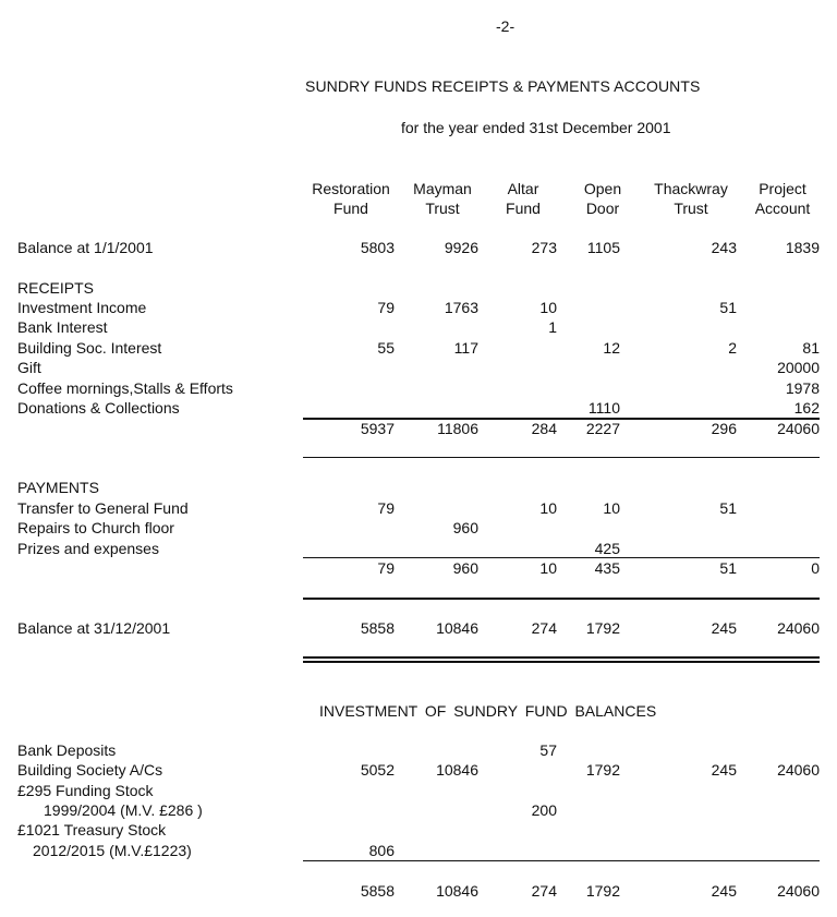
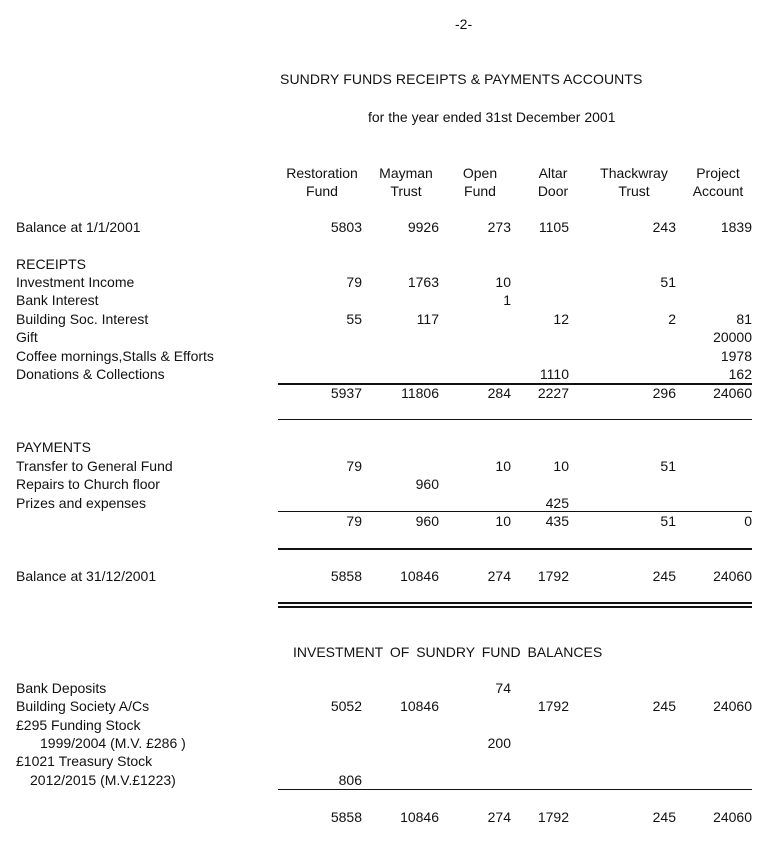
  -2-
  SUNDRY FUNDS RECEIPTS & PAYMENTS ACCOUNTS
  for the year ended 31st December 2001
  Restoration
  Fund
  Mayman
  Trust
- Altar
+ Open
  Fund
- Open
+ Altar
  Door
  Thackwray
  Trust
  Project
  Account
  Balance at 1/1/2001
  5803
  9926
  273
  1105
  243
  1839
  RECEIPTS
  Investment Income
  79
  1763
  10
  51
  Bank Interest
  1
  Building Soc. Interest
  55
  117
  12
  2
  81
  Gift
  20000
  Coffee mornings,Stalls & Efforts
  1978
  Donations & Collections
  1110
  162
  5937
  11806
  284
  2227
  296
  24060
  PAYMENTS
  Transfer to General Fund
  79
  10
  10
  51
  Repairs to Church floor
  960
  Prizes and expenses
  425
  79
  960
  10
  435
  51
  0
  Balance at 31/12/2001
  5858
  10846
  274
  1792
  245
  24060
  Bank Deposits
- 57
+ 74
  Building Society A/Cs
  5052
  10846
  1792
  245
  24060
  £295 Funding Stock
  1999/2004 (M.V. £286 )
  200
  £1021 Treasury Stock
  2012/2015 (M.V.£1223)
  806
  5858
  10846
  274
  1792
  245
  24060
  INVESTMENT OF SUNDRY FUND BALANCES
